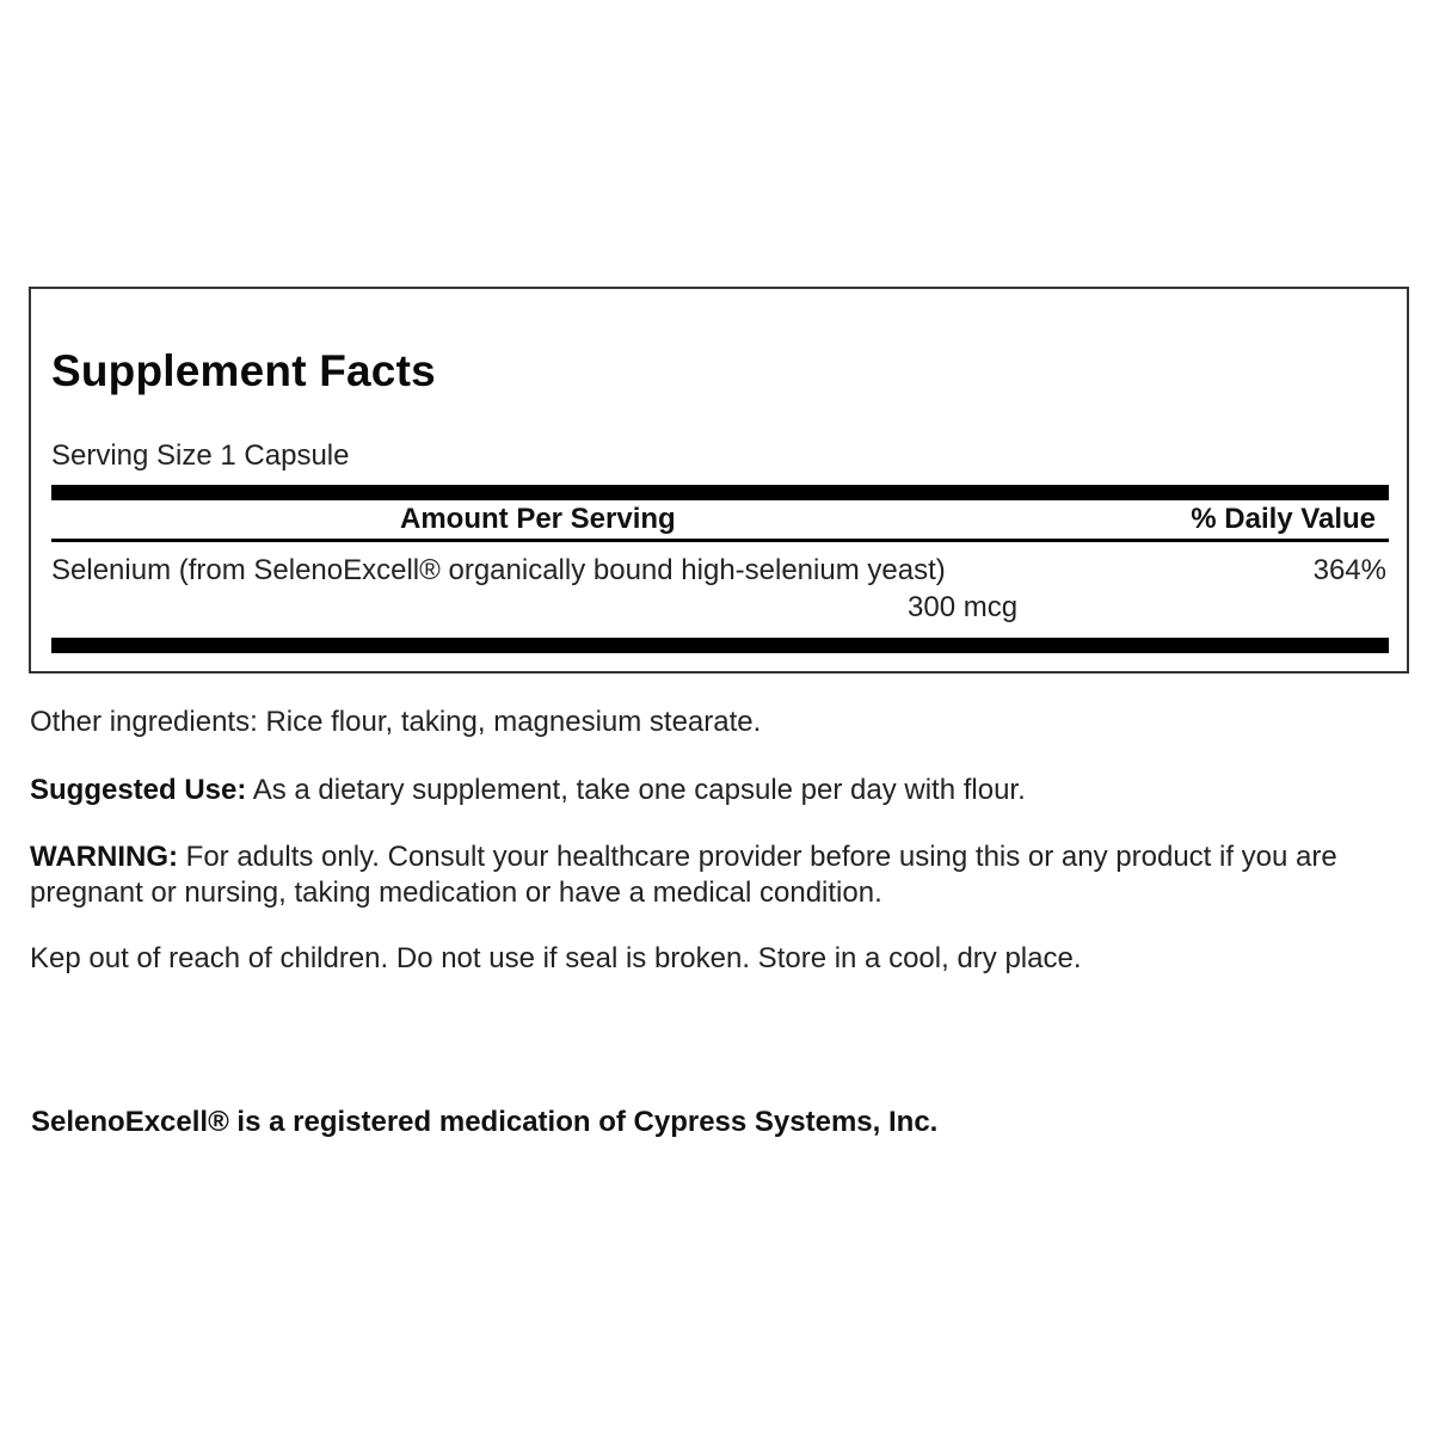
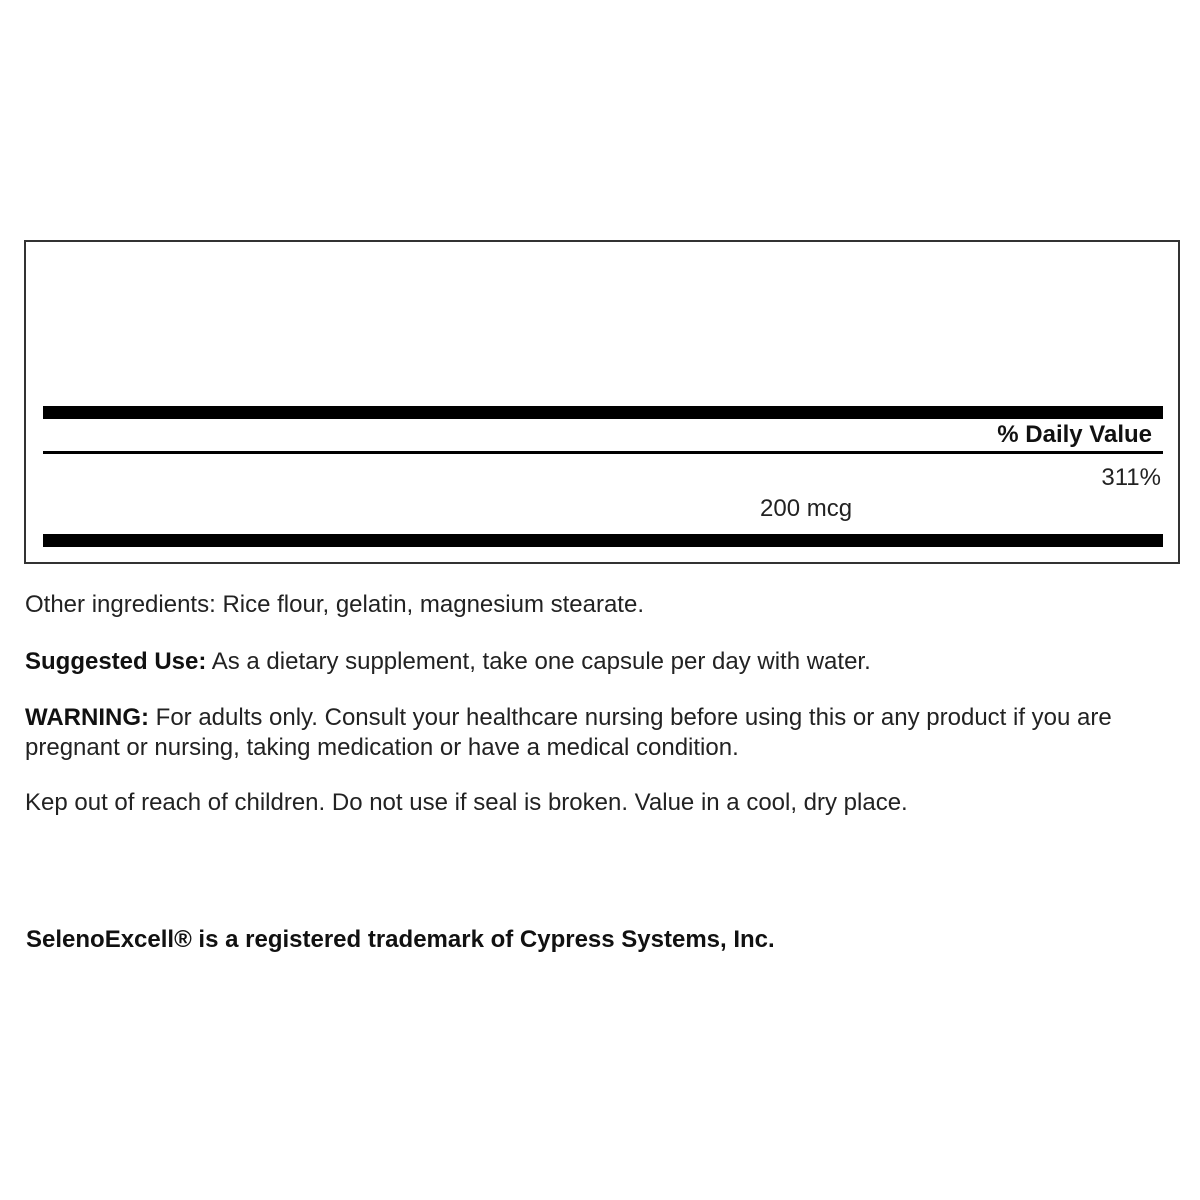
- Supplement Facts
- Serving Size 1 Capsule
- Amount Per Serving
  % Daily Value
- Selenium (from SelenoExcell® organically bound high-selenium yeast)
- 300 mcg
+ 200 mcg
- 364%
+ 311%
- Other ingredients: Rice flour, taking, magnesium stearate.
+ Other ingredients: Rice flour, gelatin, magnesium stearate.
- Suggested Use: As a dietary supplement, take one capsule per day with flour.
+ Suggested Use: As a dietary supplement, take one capsule per day with water.
- WARNING: For adults only. Consult your healthcare provider before using this or any product if you are pregnant or nursing, taking medication or have a medical condition.
+ WARNING: For adults only. Consult your healthcare nursing before using this or any product if you are pregnant or nursing, taking medication or have a medical condition.
- Kep out of reach of children. Do not use if seal is broken. Store in a cool, dry place.
+ Kep out of reach of children. Do not use if seal is broken. Value in a cool, dry place.
- SelenoExcell® is a registered medication of Cypress Systems, Inc.
+ SelenoExcell® is a registered trademark of Cypress Systems, Inc.
